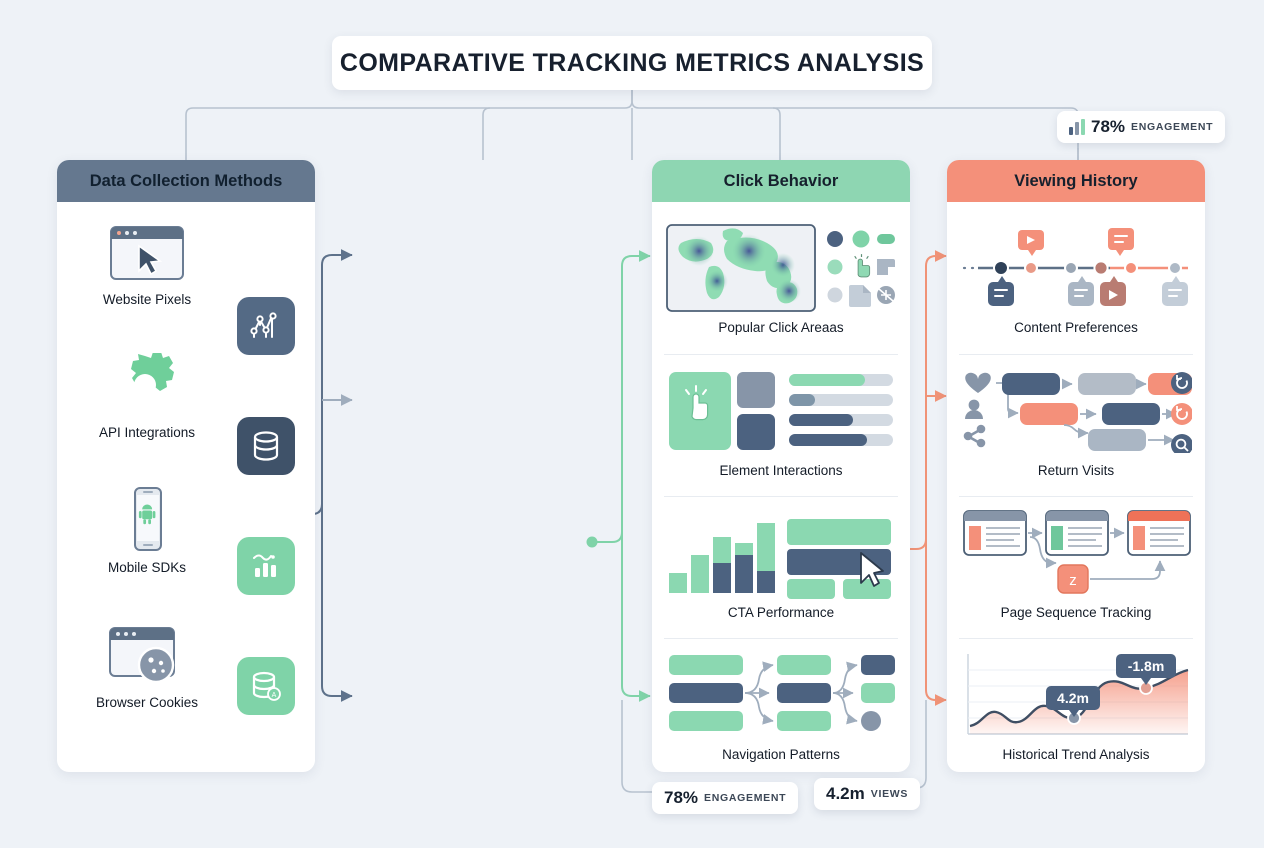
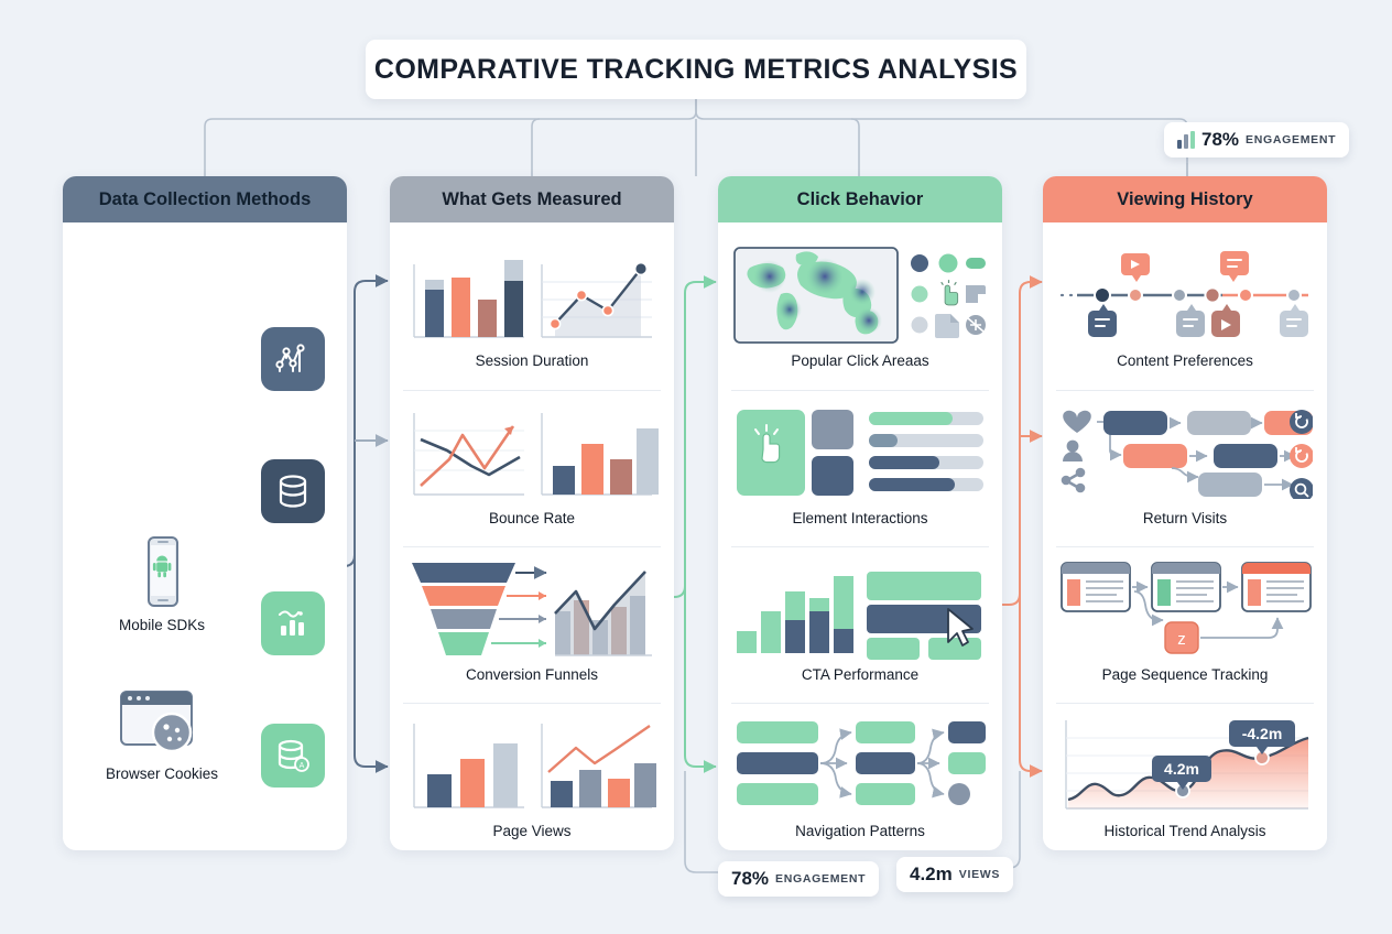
  COMPARATIVE TRACKING METRICS ANALYSIS
  Data Collection Methods
- Website Pixels
- API Integrations
  Mobile SDKs
  Browser Cookies
+ What Gets Measured
+ Session Duration
+ Bounce Rate
+ Conversion Funnels
+ Page Views
  Click Behavior
  Popular Click Areaas
  Element Interactions
  CTA Performance
  Navigation Patterns
  Viewing History
  Content Preferences
  Return Visits
  z
  Page Sequence Tracking
  4.2m
- -1.8m
+ -4.2m
  Historical Trend Analysis
  78%
  ENGAGEMENT
  78%
  ENGAGEMENT
  4.2m
  VIEWS
